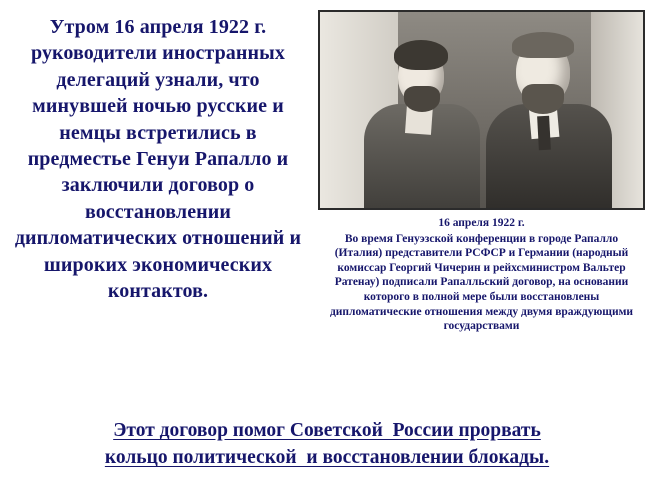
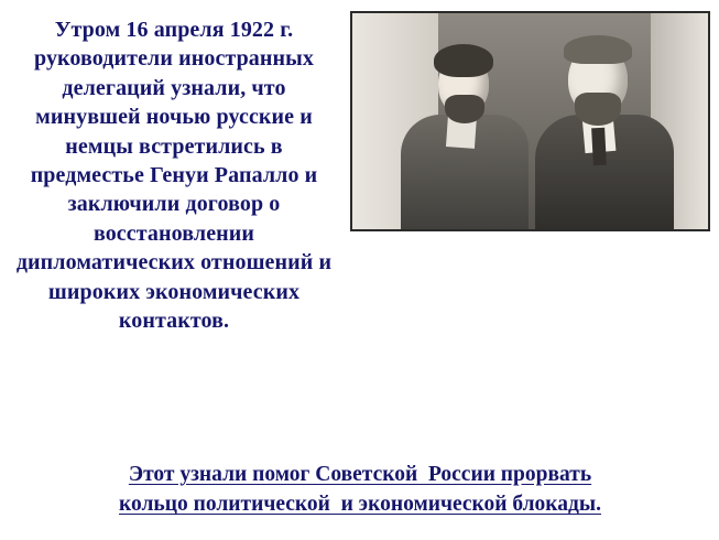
  Утром 16 апреля 1922 г. руководители иностранных делегаций узнали, что минувшей ночью русские и немцы встретились в предместье Генуи Рапалло и заключили договор о восстановлении дипломатических отношений и широких экономических контактов.
- 16 апреля 1922 г.
- Во время Генуэзской конференции в городе Рапалло (Италия) представители РСФСР и Германии (народный комиссар Георгий Чичерин и рейхсминистром Вальтер Ратенау) подписали Рапалльский договор, на основании которого в полной мере были восстановлены дипломатические отношения между двумя враждующими государствами
- Этот договор помог Советской России прорвать
+ Этот узнали помог Советской России прорвать
- кольцо политической и восстановлении блокады.
+ кольцо политической и экономической блокады.
